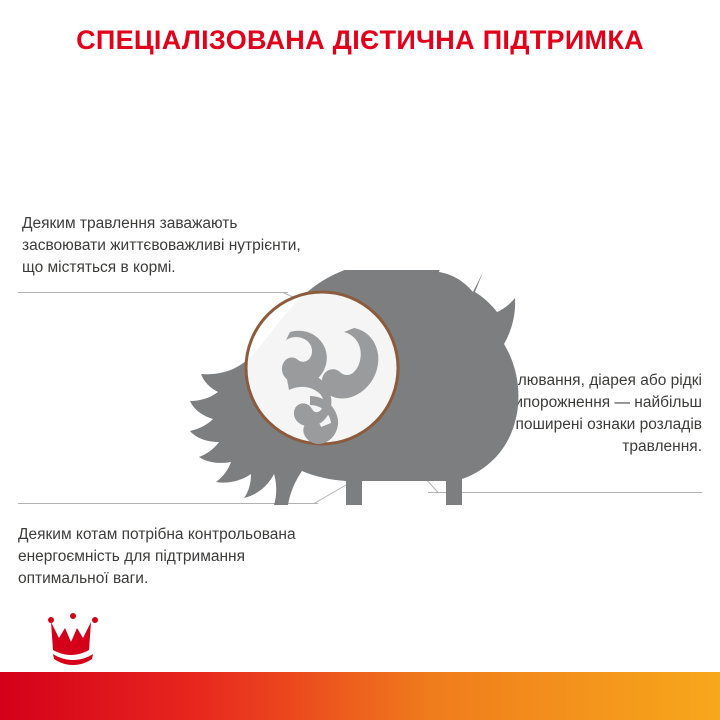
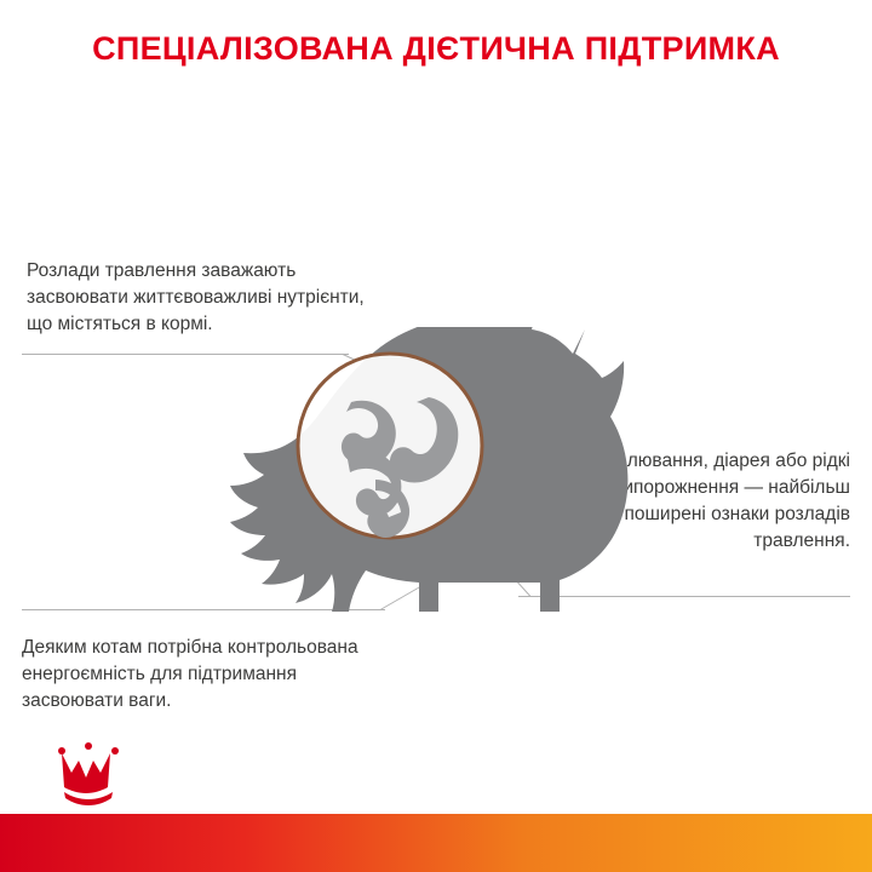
  СПЕЦІАЛІЗОВАНА ДІЄТИЧНА ПІДТРИМКА
- Деяким травлення заважають засвоювати життєвоважливі нутрієнти, що містяться в кормі.
+ Розлади травлення заважають засвоювати життєвоважливі нутрієнти, що містяться в кормі.
- Деяким котам потрібна контрольована енергоємність для підтримання оптимальної ваги.
+ Деяким котам потрібна контрольована енергоємність для підтримання засвоювати ваги.
  лювання, діарея або рідкі ипорожнення — найбільш поширені ознаки розладів травлення.
